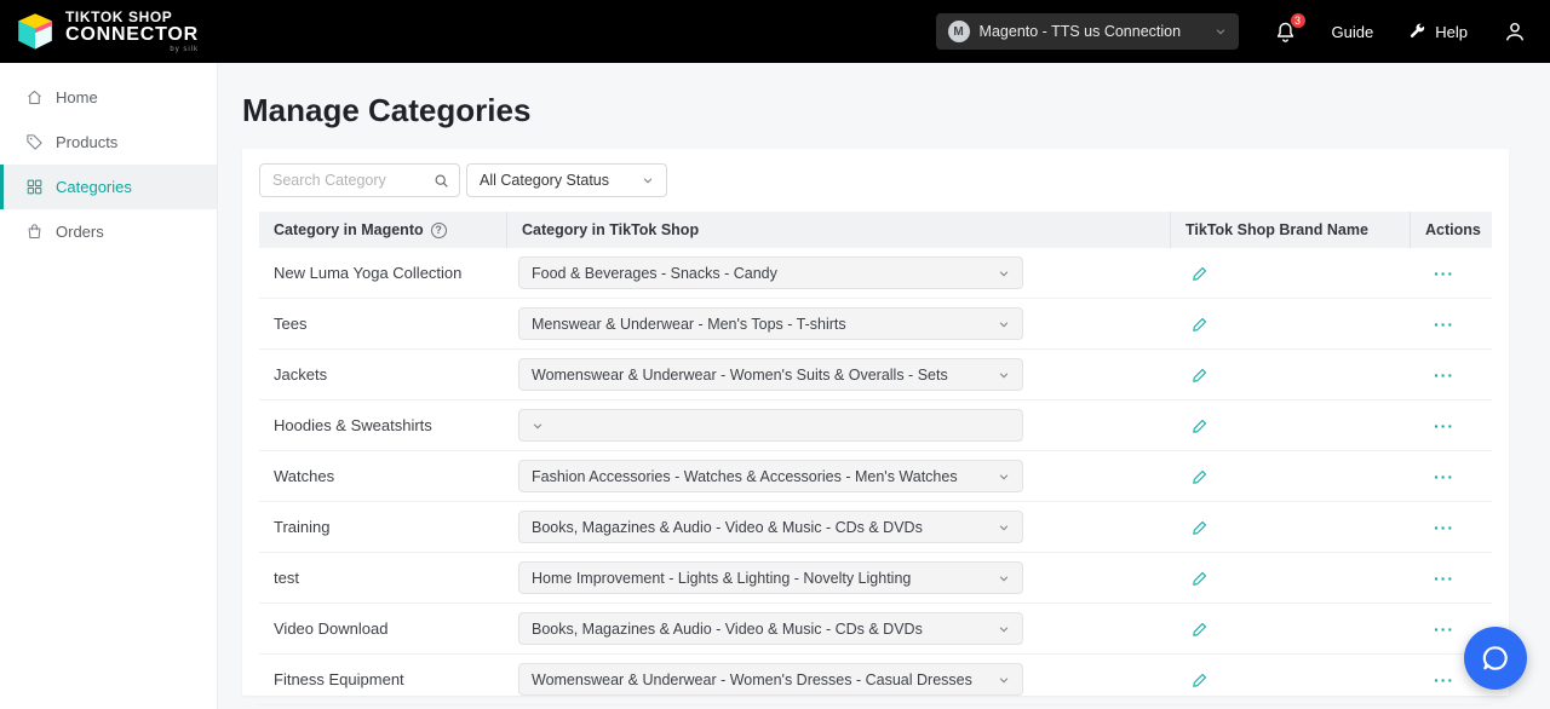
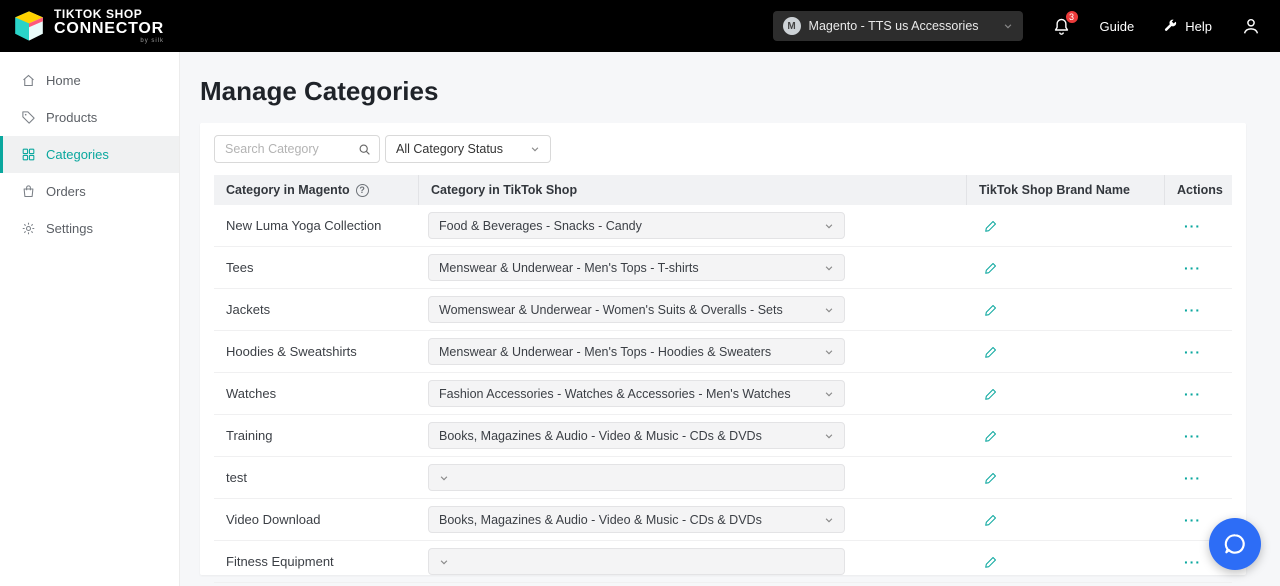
  TIKTOK SHOP
  CONNECTOR
  M
- Magento - TTS us Connection
+ Magento - TTS us Accessories
  3
  Guide
  Help
  Home
  Products
  Categories
  Orders
+ Settings
  Manage Categories
  Search Category
  All Category Status
  Category in Magento
  ?
  Category in TikTok Shop
  TikTok Shop Brand Name
  Actions
  New Luma Yoga Collection
  Food & Beverages - Snacks - Candy
  ···
  Tees
  Menswear & Underwear - Men's Tops - T-shirts
  ···
  Jackets
  Womenswear & Underwear - Women's Suits & Overalls - Sets
  ···
  Hoodies & Sweatshirts
+ Menswear & Underwear - Men's Tops - Hoodies & Sweaters
  ···
  Watches
  Fashion Accessories - Watches & Accessories - Men's Watches
  ···
  Training
  Books, Magazines & Audio - Video & Music - CDs & DVDs
  ···
  test
- Home Improvement - Lights & Lighting - Novelty Lighting
  ···
  Video Download
  Books, Magazines & Audio - Video & Music - CDs & DVDs
  ···
  Fitness Equipment
- Womenswear & Underwear - Women's Dresses - Casual Dresses
  ···
